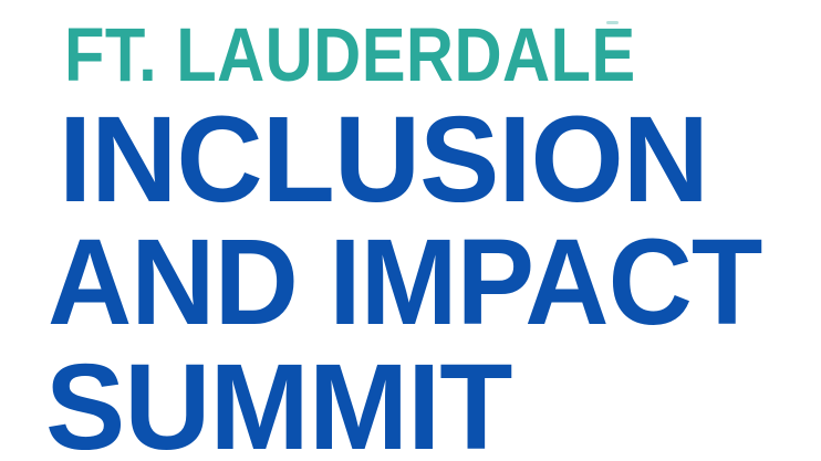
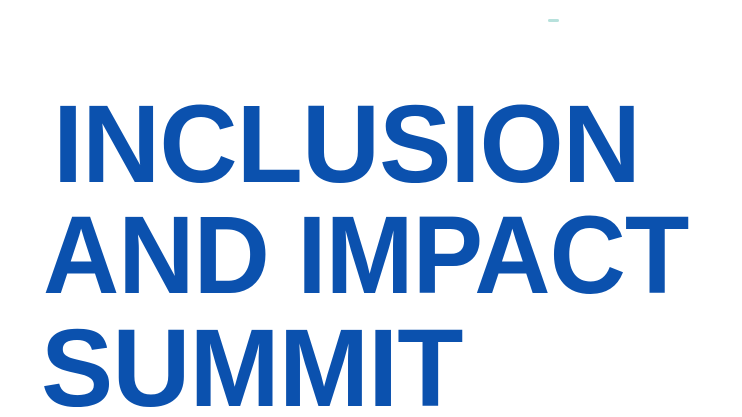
- FT. LAUDERDALE
  INCLUSION
  AND IMPACT
  SUMMIT
